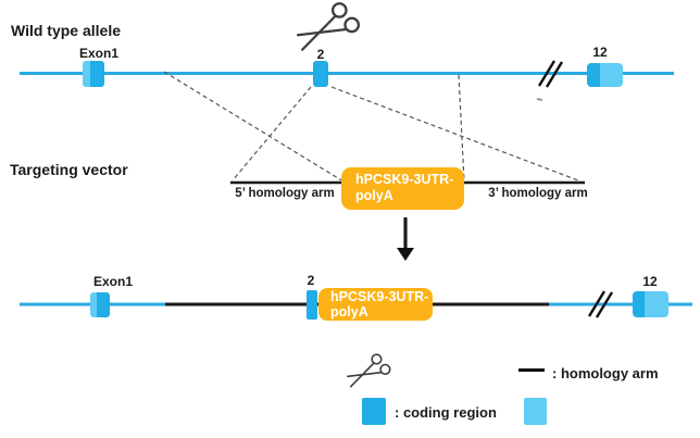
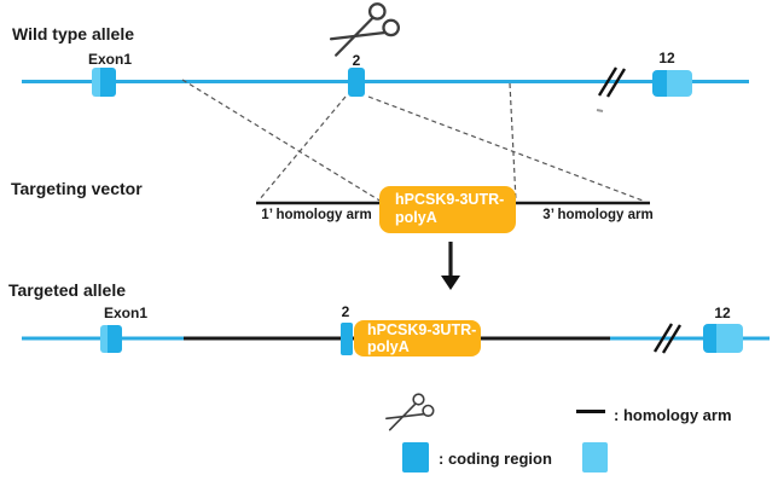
  Wild type allele
  Exon1
  2
  12
  Targeting vector
  hPCSK9-3UTR-
  polyA
- 5’ homology arm
+ 1’ homology arm
  3’ homology arm
+ Targeted allele
  Exon1
  2
  hPCSK9-3UTR-
  polyA
  12
  : homology arm
  : coding region
